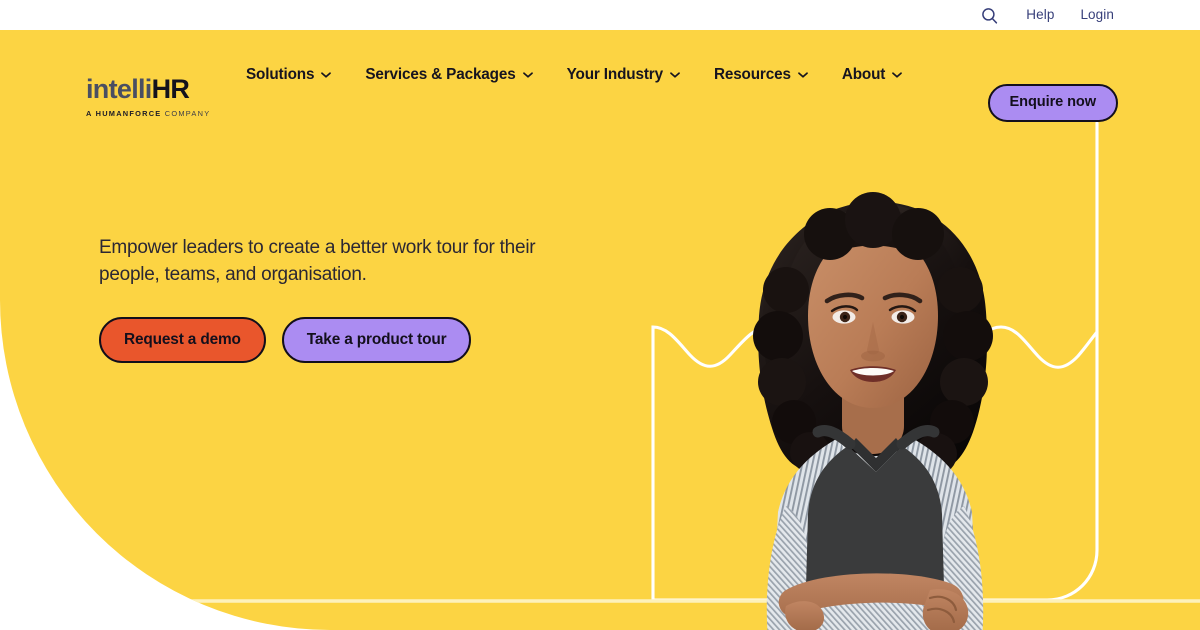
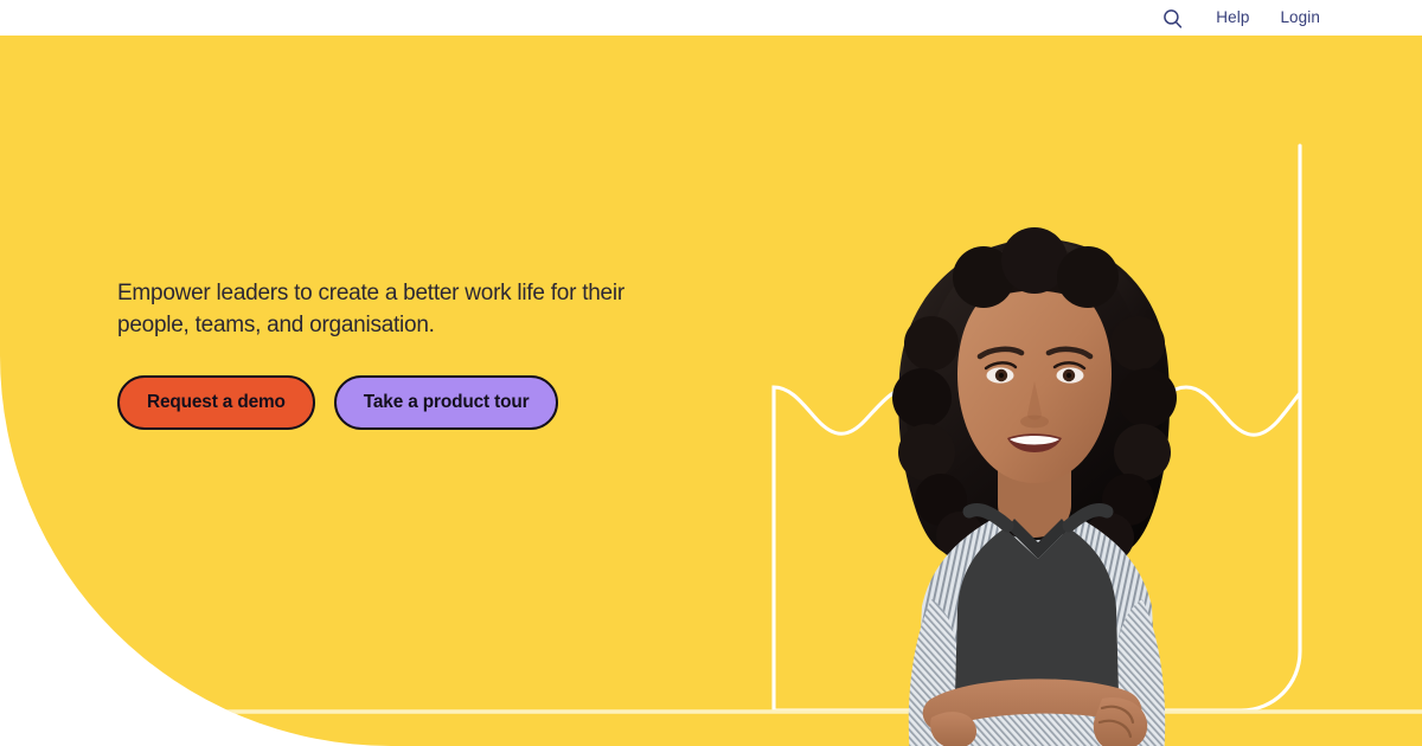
  Help
  Login
- intelliHR
- A HUMANFORCE COMPANY
- Solutions
- Services & Packages
- Your Industry
- Resources
- About
- Enquire now
- Empower leaders to create a better work tour for their people, teams, and organisation.
+ Empower leaders to create a better work life for their people, teams, and organisation.
  Request a demo
  Take a product tour
